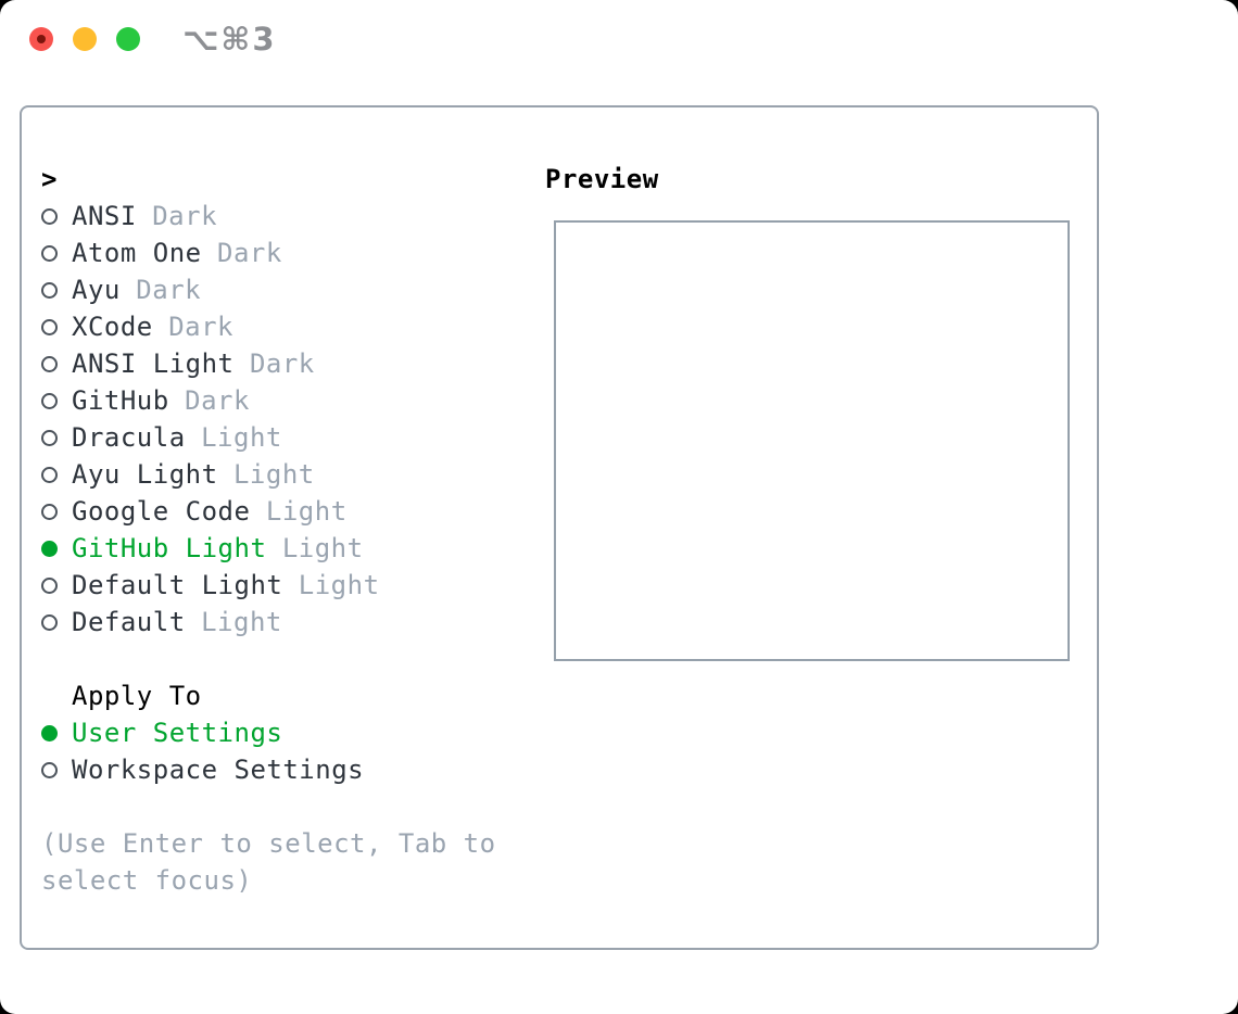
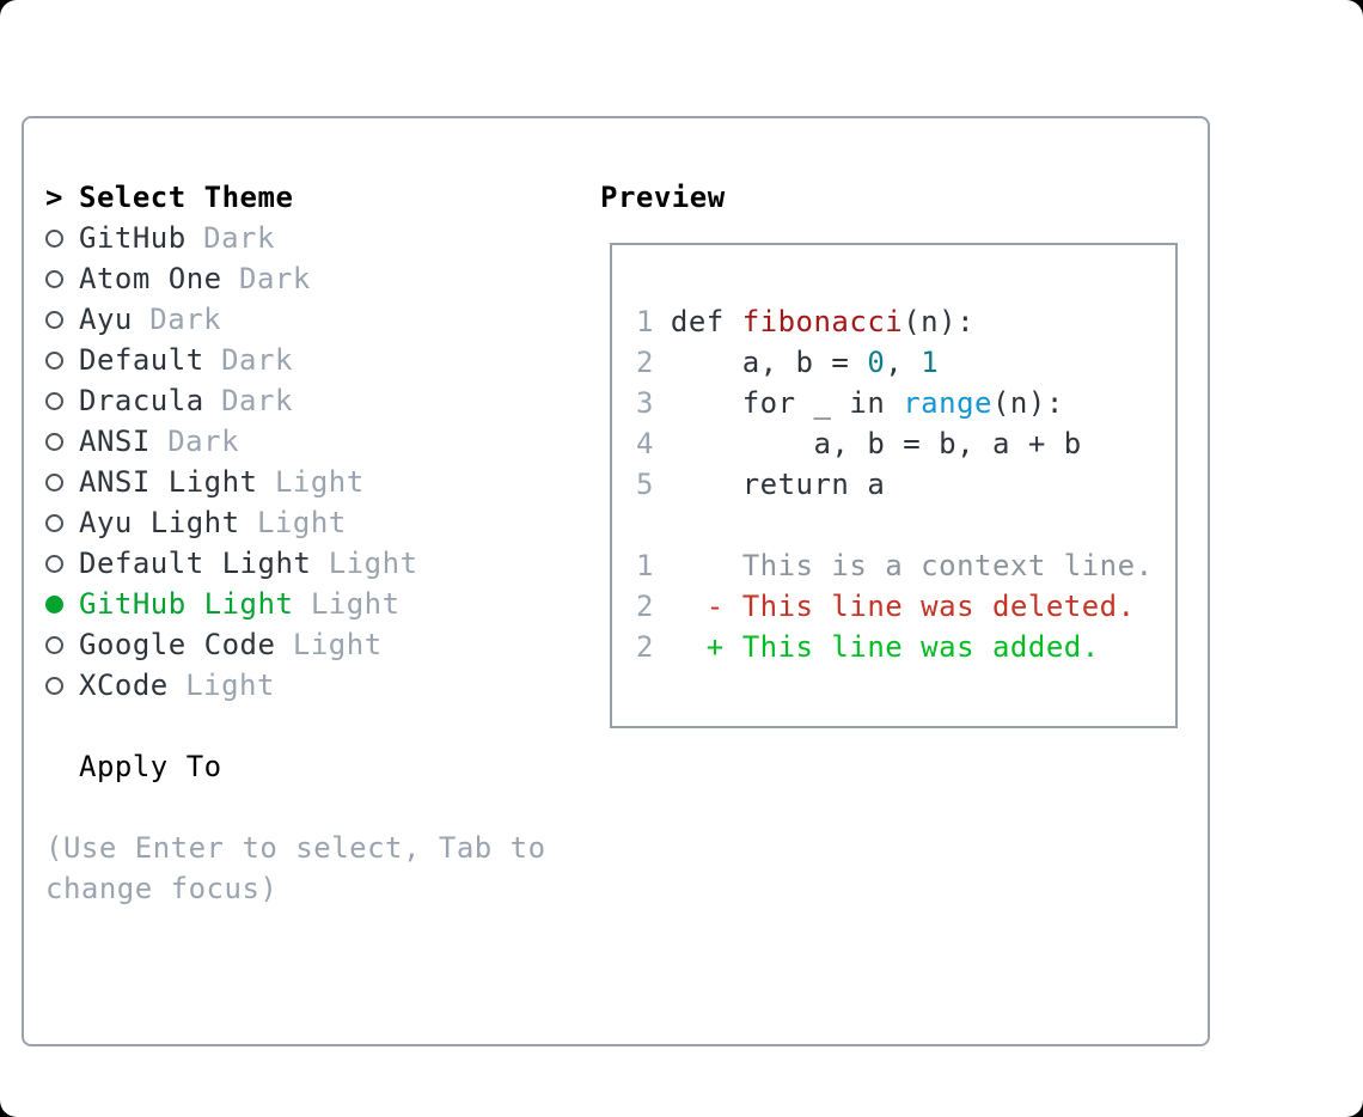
- ⌥⌘3
  >
+ Select Theme
- ANSI
+ GitHub
  Dark
  Atom One
  Dark
  Ayu
  Dark
- XCode
+ Default
  Dark
- ANSI Light
+ Dracula
  Dark
- GitHub
+ ANSI
  Dark
- Dracula
+ ANSI Light
  Light
  Ayu Light
  Light
- Google Code
+ Default Light
  Light
  GitHub Light
  Light
- Default Light
+ Google Code
  Light
- Default
+ XCode
  Light
  Apply To
- User Settings
- Workspace Settings
- (Use Enter to select, Tab to select focus)
+ (Use Enter to select, Tab to change focus)
  Preview
+ 1 def fibonacci(n):
+ 2 a, b = 0, 1
+ 3 for _ in range(n):
+ 4 a, b = b, a + b
+ 5 return a
+ 1 This is a context line.
+ 2 - This line was deleted.
+ 2 + This line was added.
